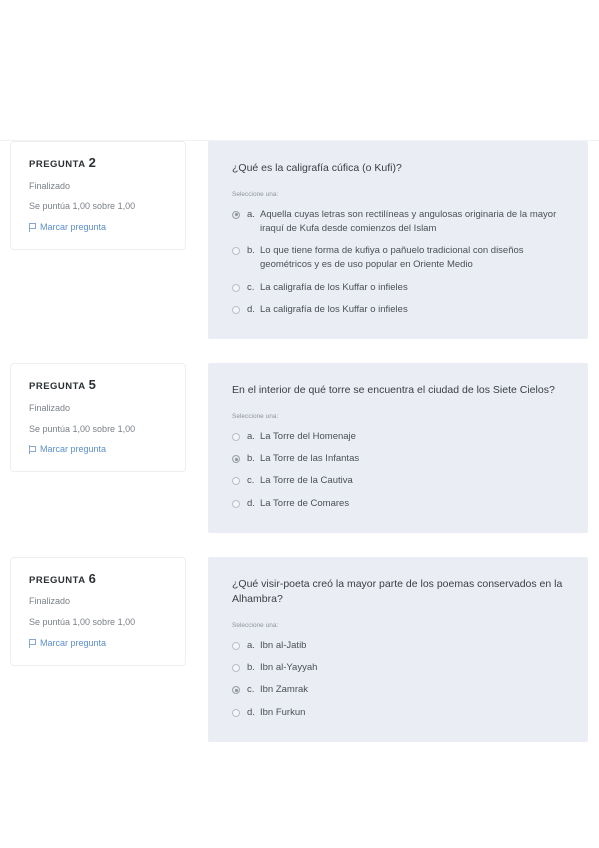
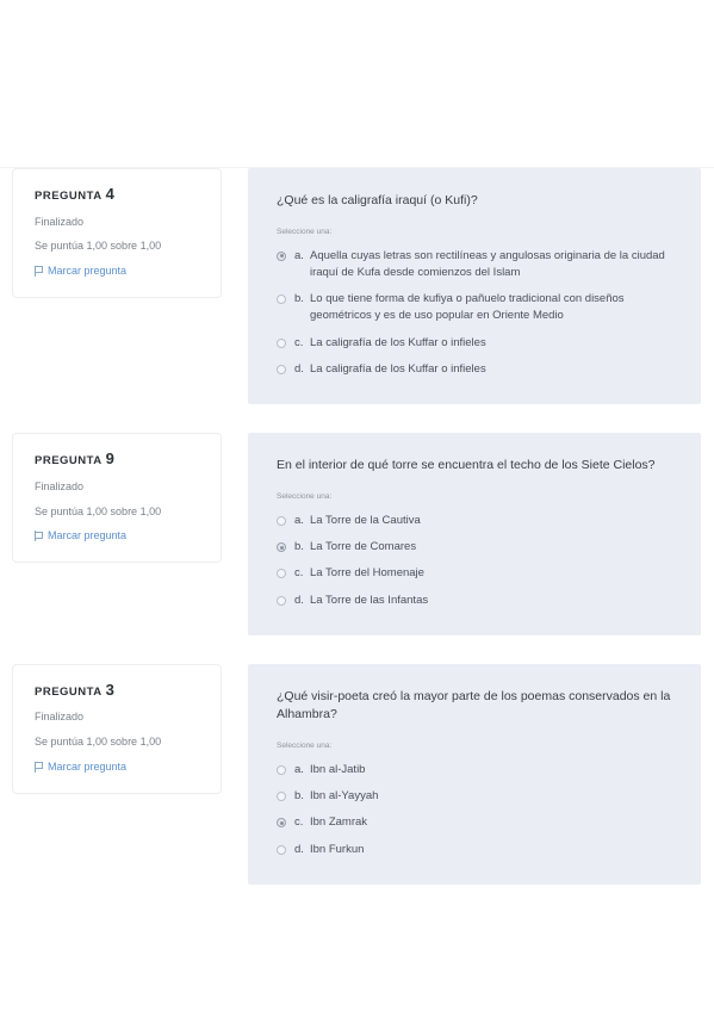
- PREGUNTA 2
+ PREGUNTA 4
  Finalizado
  Se puntúa 1,00 sobre 1,00
  Marcar pregunta
- ¿Qué es la caligrafía cúfica (o Kufi)?
+ ¿Qué es la caligrafía iraquí (o Kufi)?
  a.
- Aquella cuyas letras son rectilíneas y angulosas originaria de la mayor iraquí de Kufa desde comienzos del Islam
+ Aquella cuyas letras son rectilíneas y angulosas originaria de la ciudad iraquí de Kufa desde comienzos del Islam
  b.
  Lo que tiene forma de kufiya o pañuelo tradicional con diseños geométricos y es de uso popular en Oriente Medio
  c.
  La caligrafía de los Kuffar o infieles
  d.
  La caligrafía de los Kuffar o infieles
- PREGUNTA 5
+ PREGUNTA 9
  Finalizado
  Se puntúa 1,00 sobre 1,00
  Marcar pregunta
- En el interior de qué torre se encuentra el ciudad de los Siete Cielos?
+ En el interior de qué torre se encuentra el techo de los Siete Cielos?
  a.
- La Torre del Homenaje
+ La Torre de la Cautiva
  b.
- La Torre de las Infantas
+ La Torre de Comares
  c.
- La Torre de la Cautiva
+ La Torre del Homenaje
  d.
- La Torre de Comares
+ La Torre de las Infantas
- PREGUNTA 6
+ PREGUNTA 3
  Finalizado
  Se puntúa 1,00 sobre 1,00
  Marcar pregunta
  ¿Qué visir-poeta creó la mayor parte de los poemas conservados en la Alhambra?
  a.
  Ibn al-Jatib
  b.
  Ibn al-Yayyah
  c.
  Ibn Zamrak
  d.
  Ibn Furkun
